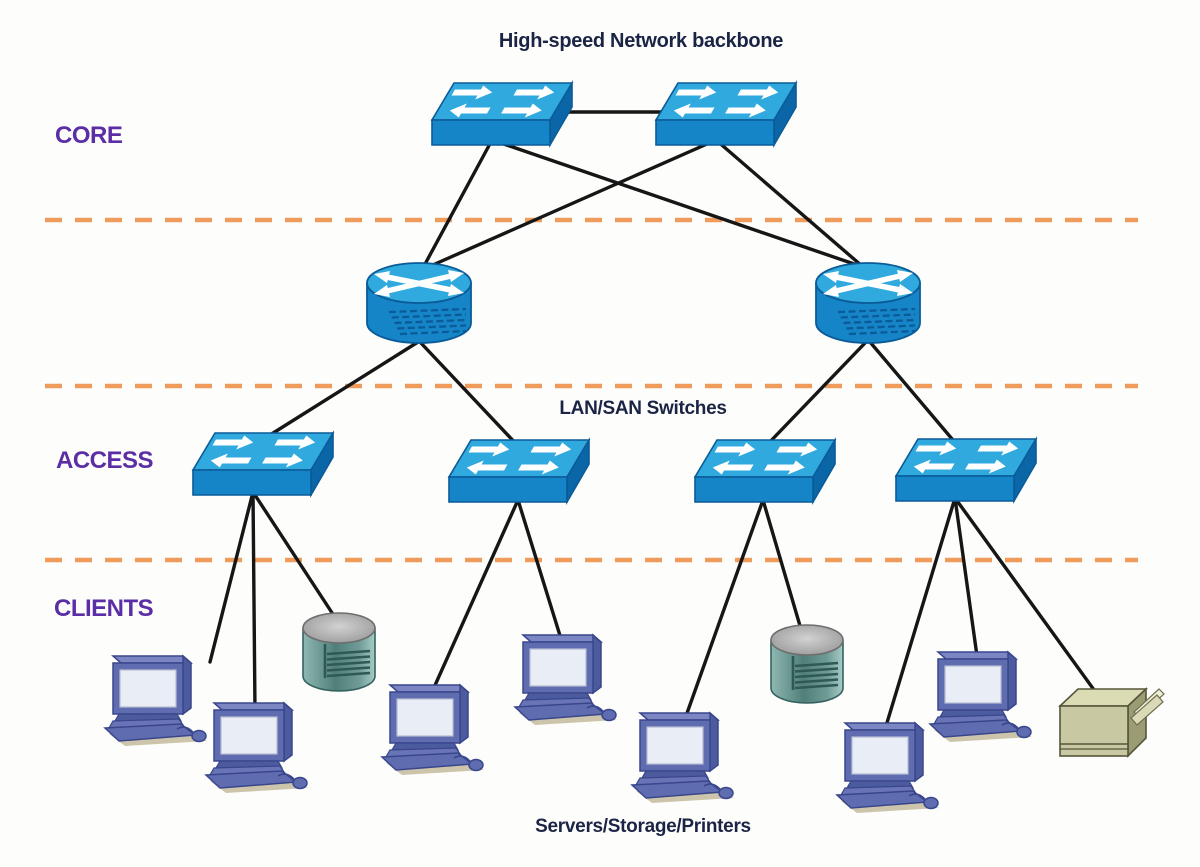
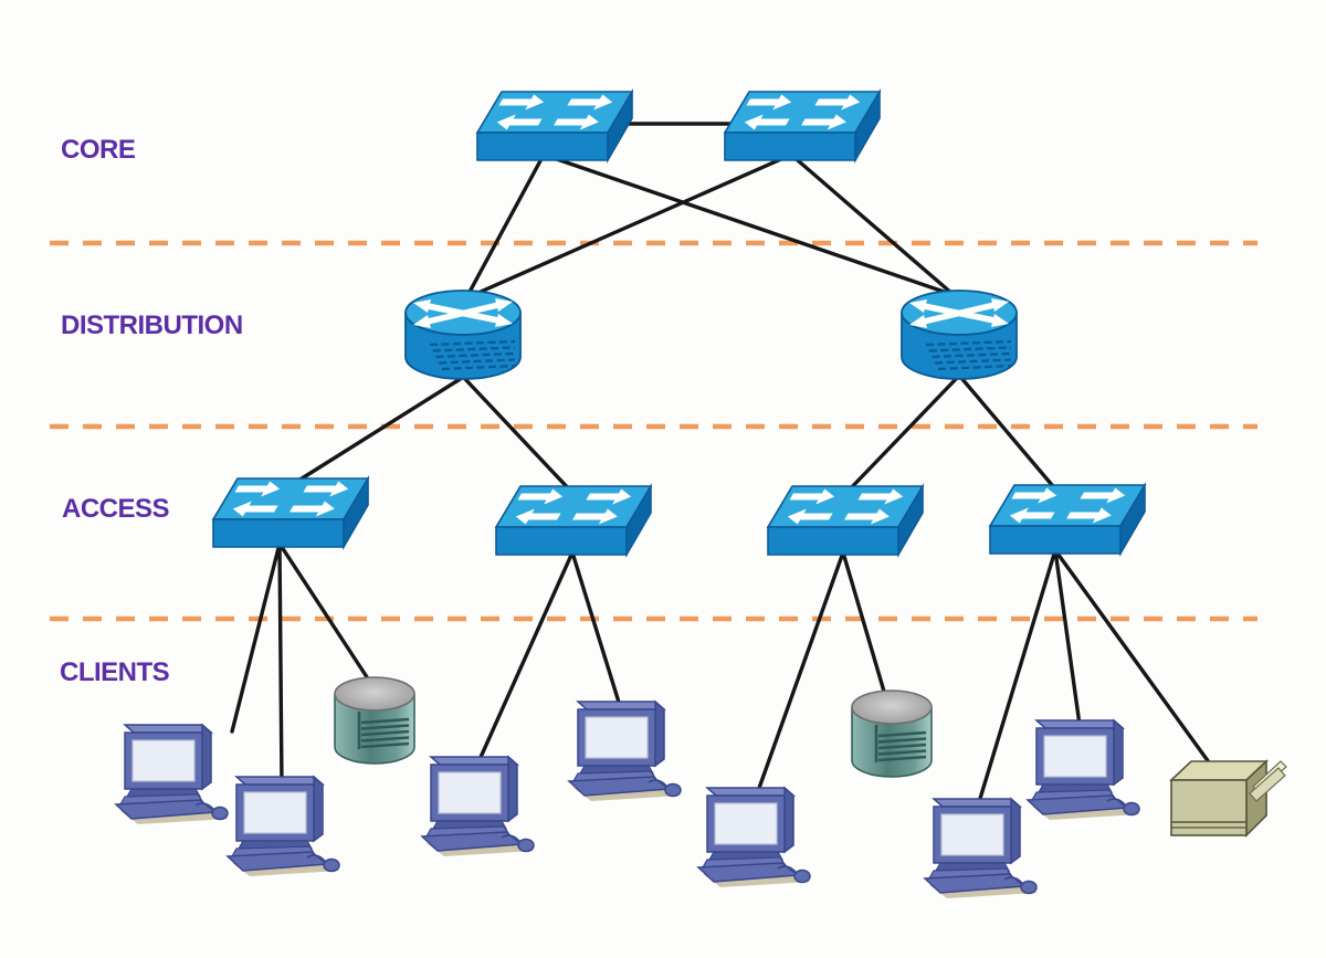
- High-speed Network backbone
  CORE
+ DISTRIBUTION
  ACCESS
  CLIENTS
- LAN/SAN Switches
- Servers/Storage/Printers
